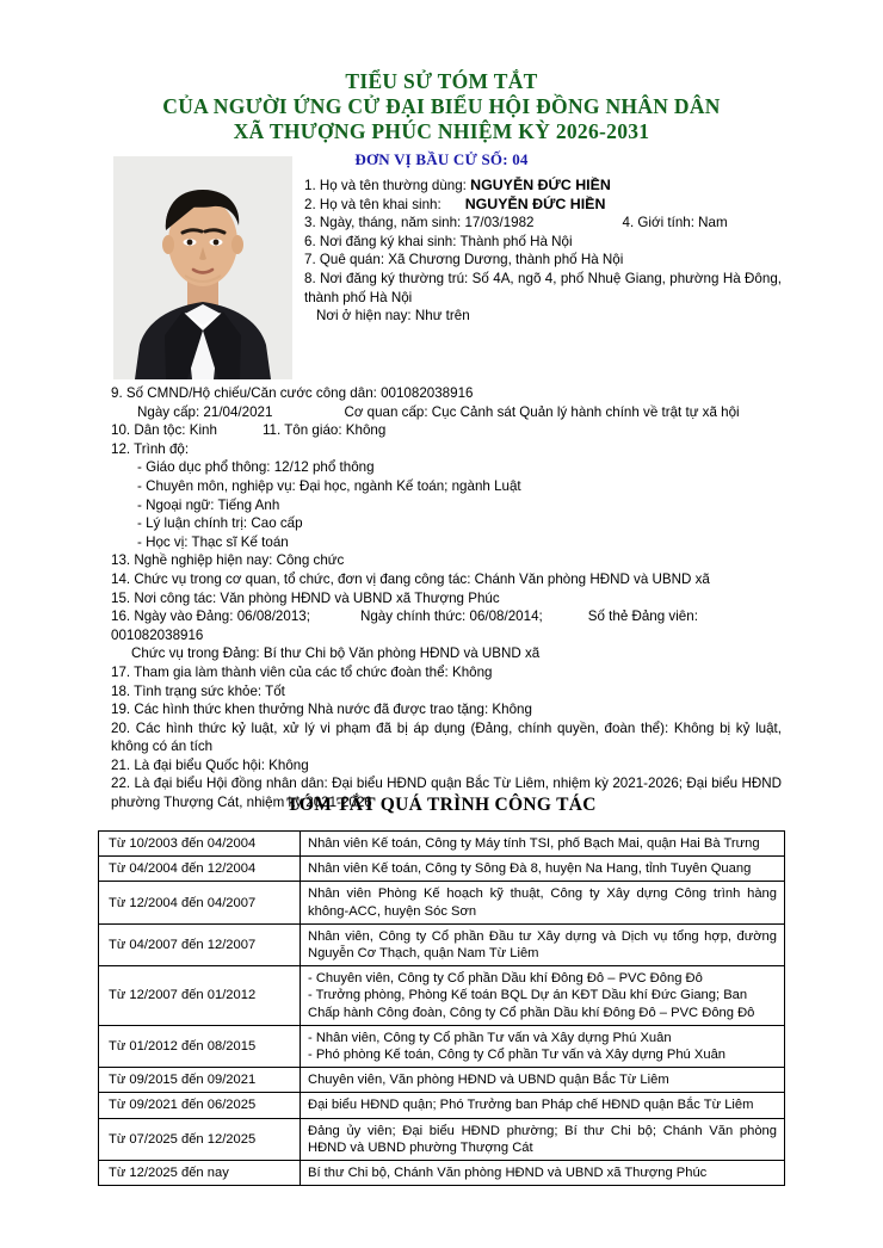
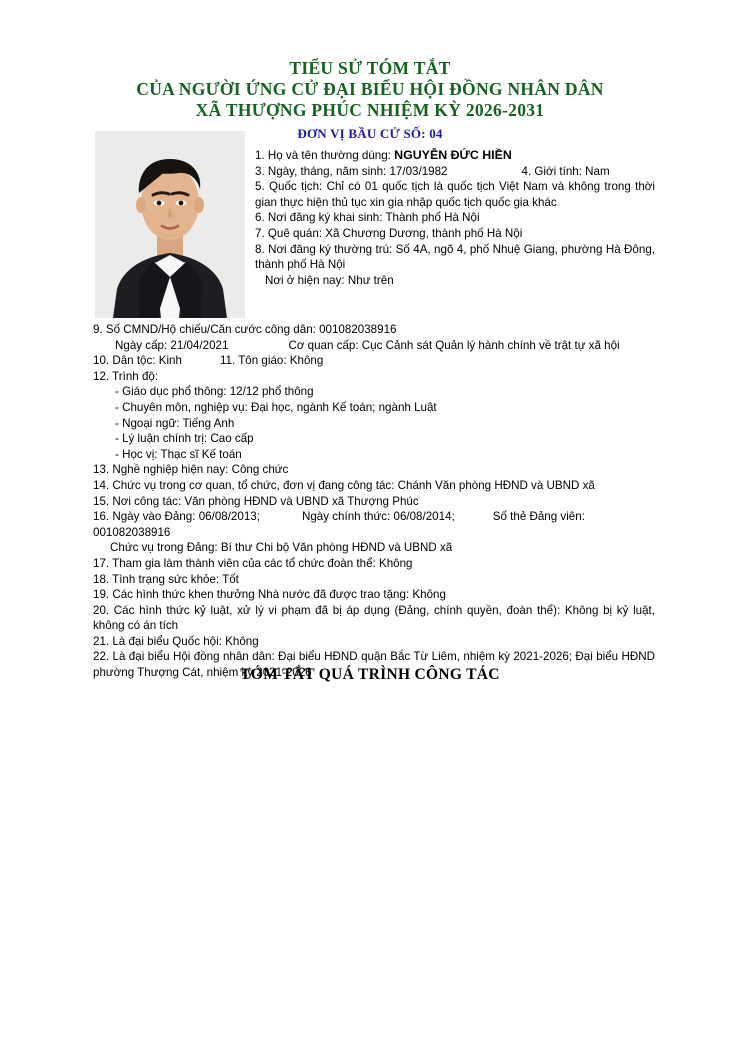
  TIỂU SỬ TÓM TẮT
  CỦA NGƯỜI ỨNG CỬ ĐẠI BIỂU HỘI ĐỒNG NHÂN DÂN
  XÃ THƯỢNG PHÚC NHIỆM KỲ 2026-2031
  ĐƠN VỊ BẦU CỬ SỐ: 04
  1. Họ và tên thường dùng: NGUYỄN ĐỨC HIỀN
- 2. Họ và tên khai sinh: NGUYỄN ĐỨC HIỀN
  3. Ngày, tháng, năm sinh: 17/03/1982 4. Giới tính: Nam
+ 5. Quốc tịch: Chỉ có 01 quốc tịch là quốc tịch Việt Nam và không trong thời gian thực hiện thủ tục xin gia nhập quốc tịch quốc gia khác
  6. Nơi đăng ký khai sinh: Thành phố Hà Nội
  7. Quê quán: Xã Chương Dương, thành phố Hà Nội
  8. Nơi đăng ký thường trú: Số 4A, ngõ 4, phố Nhuệ Giang, phường Hà Đông, thành phố Hà Nội
  Nơi ở hiện nay: Như trên
  9. Số CMND/Hộ chiếu/Căn cước công dân: 001082038916
  Ngày cấp: 21/04/2021 Cơ quan cấp: Cục Cảnh sát Quản lý hành chính về trật tự xã hội
  10. Dân tộc: Kinh 11. Tôn giáo: Không
  12. Trình độ:
  - Giáo dục phổ thông: 12/12 phổ thông
  - Chuyên môn, nghiệp vụ: Đại học, ngành Kế toán; ngành Luật
  - Ngoại ngữ: Tiếng Anh
  - Lý luận chính trị: Cao cấp
  - Học vị: Thạc sĩ Kế toán
  13. Nghề nghiệp hiện nay: Công chức
  14. Chức vụ trong cơ quan, tổ chức, đơn vị đang công tác: Chánh Văn phòng HĐND và UBND xã
  15. Nơi công tác: Văn phòng HĐND và UBND xã Thượng Phúc
  16. Ngày vào Đảng: 06/08/2013; Ngày chính thức: 06/08/2014; Số thẻ Đảng viên: 001082038916
  Chức vụ trong Đảng: Bí thư Chi bộ Văn phòng HĐND và UBND xã
  17. Tham gia làm thành viên của các tổ chức đoàn thể: Không
  18. Tình trạng sức khỏe: Tốt
  19. Các hình thức khen thưởng Nhà nước đã được trao tặng: Không
  20. Các hình thức kỷ luật, xử lý vi phạm đã bị áp dụng (Đảng, chính quyền, đoàn thể): Không bị kỷ luật, không có án tích
  21. Là đại biểu Quốc hội: Không
  22. Là đại biểu Hội đồng nhân dân: Đại biểu HĐND quận Bắc Từ Liêm, nhiệm kỳ 2021-2026; Đại biểu HĐND phường Thượng Cát, nhiệm kỳ 2021-2026
  TÓM TẮT QUÁ TRÌNH CÔNG TÁC
- Từ 10/2003 đến 04/2004	Nhân viên Kế toán, Công ty Máy tính TSI, phố Bạch Mai, quận Hai Bà Trưng
- Từ 04/2004 đến 12/2004	Nhân viên Kế toán, Công ty Sông Đà 8, huyện Na Hang, tỉnh Tuyên Quang
- Từ 12/2004 đến 04/2007	Nhân viên Phòng Kế hoạch kỹ thuật, Công ty Xây dựng Công trình hàng không-ACC, huyện Sóc Sơn
- Từ 04/2007 đến 12/2007	Nhân viên, Công ty Cổ phần Đầu tư Xây dựng và Dịch vụ tổng hợp, đường Nguyễn Cơ Thạch, quận Nam Từ Liêm
- Từ 12/2007 đến 01/2012	- Chuyên viên, Công ty Cổ phần Dầu khí Đông Đô – PVC Đông Đô- Trưởng phòng, Phòng Kế toán BQL Dự án KĐT Dầu khí Đức Giang; Ban Chấp hành Công đoàn, Công ty Cổ phần Dầu khí Đông Đô – PVC Đông Đô
- Từ 01/2012 đến 08/2015	- Nhân viên, Công ty Cổ phần Tư vấn và Xây dựng Phú Xuân- Phó phòng Kế toán, Công ty Cổ phần Tư vấn và Xây dựng Phú Xuân
- Từ 09/2015 đến 09/2021	Chuyên viên, Văn phòng HĐND và UBND quận Bắc Từ Liêm
- Từ 09/2021 đến 06/2025	Đại biểu HĐND quận; Phó Trưởng ban Pháp chế HĐND quận Bắc Từ Liêm
- Từ 07/2025 đến 12/2025	Đảng ủy viên; Đại biểu HĐND phường; Bí thư Chi bộ; Chánh Văn phòng HĐND và UBND phường Thượng Cát
- Từ 12/2025 đến nay	Bí thư Chi bộ, Chánh Văn phòng HĐND và UBND xã Thượng Phúc
